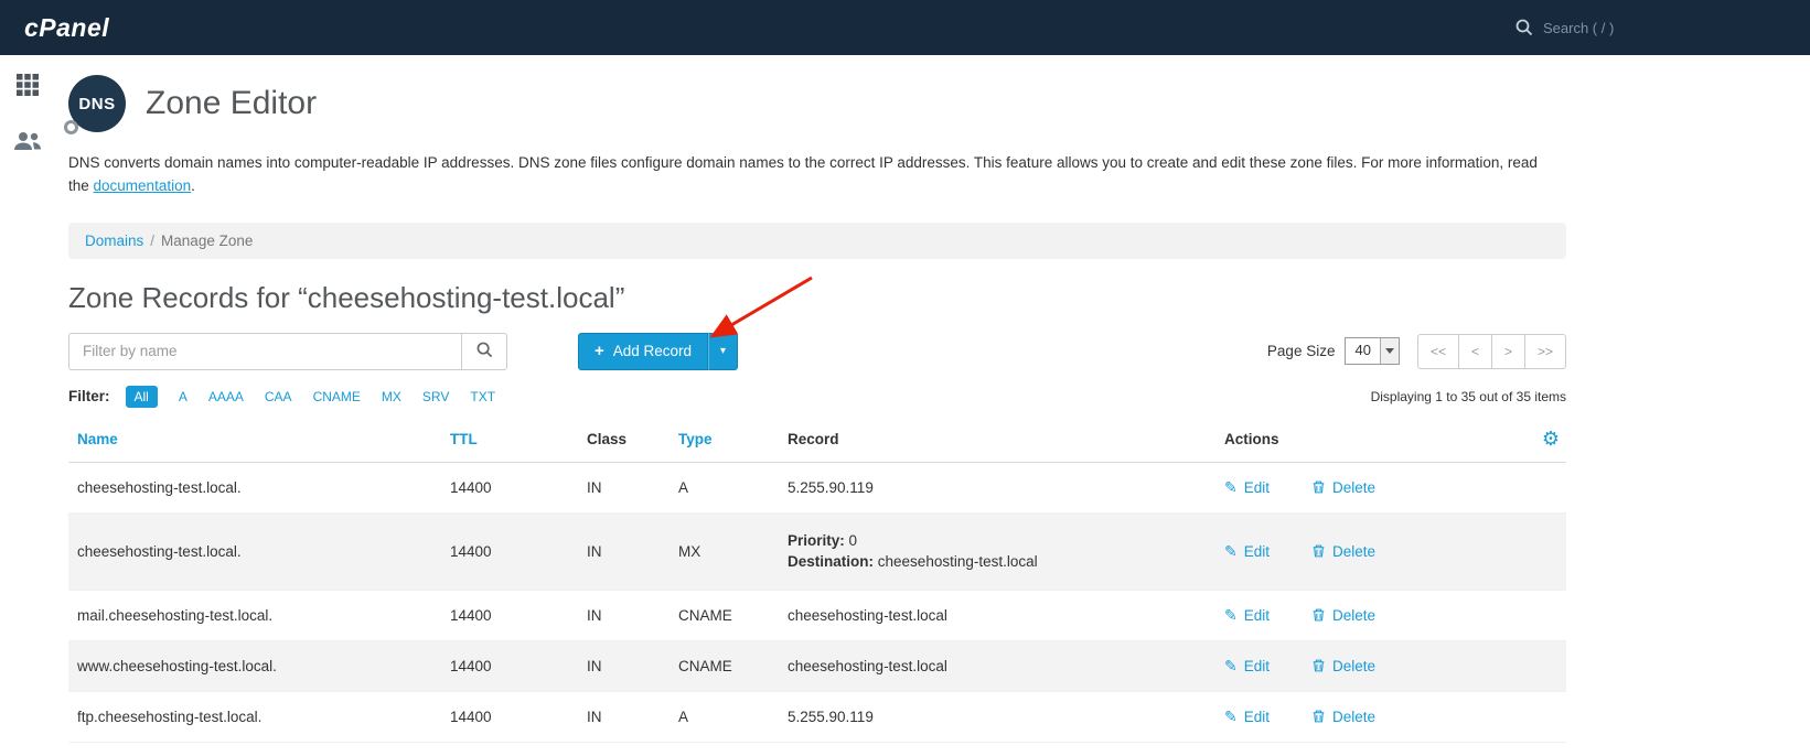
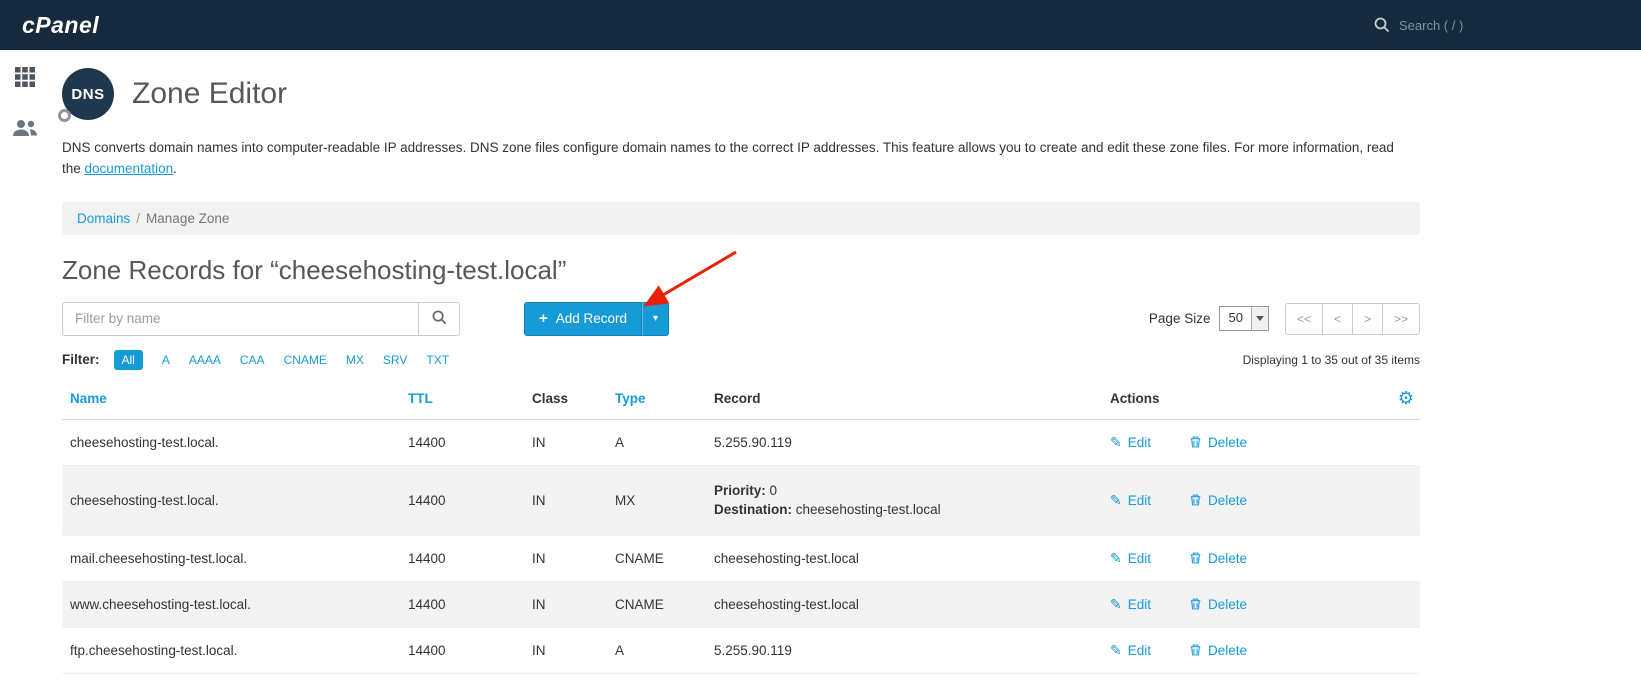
  cPanel
  Search ( / )
  DNS
  Zone Editor
  DNS converts domain names into computer-readable IP addresses. DNS zone files configure domain names to the correct IP addresses. This feature allows you to create and edit these zone files. For more information, read the documentation.
  Domains / Manage Zone
  Zone Records for “cheesehosting-test.local”
  Filter by name
  +
  Add Record
  ▾
  Page Size
- 40
+ 50
  <<
  <
  >
  >>
  Filter:
  All
  A
  AAAA
  CAA
  CNAME
  MX
  SRV
  TXT
  Displaying 1 to 35 out of 35 items
  Name	TTL	Class	Type	Record	Actions ⚙
  cheesehosting-test.local.	14400	IN	A	5.255.90.119	✎ Edit Delete
  cheesehosting-test.local.	14400	IN	MX	Priority: 0 Destination: cheesehosting-test.local	✎ Edit Delete
  mail.cheesehosting-test.local.	14400	IN	CNAME	cheesehosting-test.local	✎ Edit Delete
  www.cheesehosting-test.local.	14400	IN	CNAME	cheesehosting-test.local	✎ Edit Delete
  ftp.cheesehosting-test.local.	14400	IN	A	5.255.90.119	✎ Edit Delete
